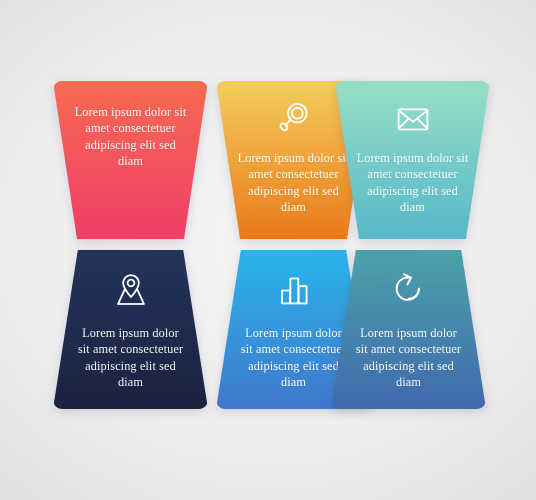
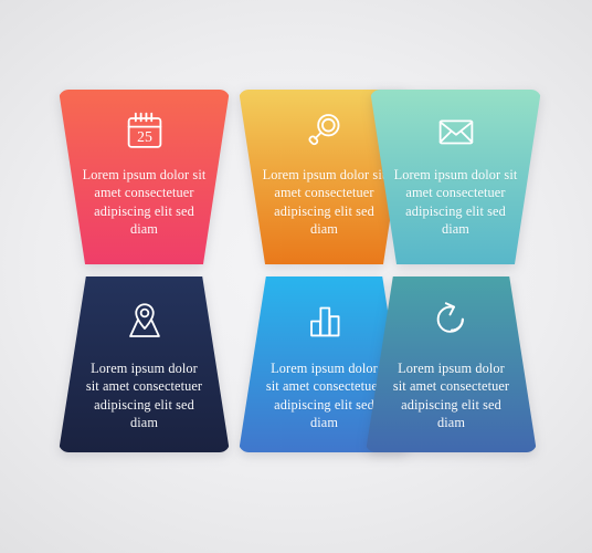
+ 25
  Lorem ipsum dolor sit amet consectetuer adipiscing elit sed diam
  Lorem ipsum dolor si amet consectetuer adipiscing elit sed diam
  Lorem ipsum dolor sit amet consectetuer adipiscing elit sed diam
  Lorem ipsum dolor sit amet consectetuer adipiscing elit sed diam
  Lorem ipsum dolor sit amet consectetue adipiscing elit sed diam
  Lorem ipsum dolor sit amet consectetuer adipiscing elit sed diam
